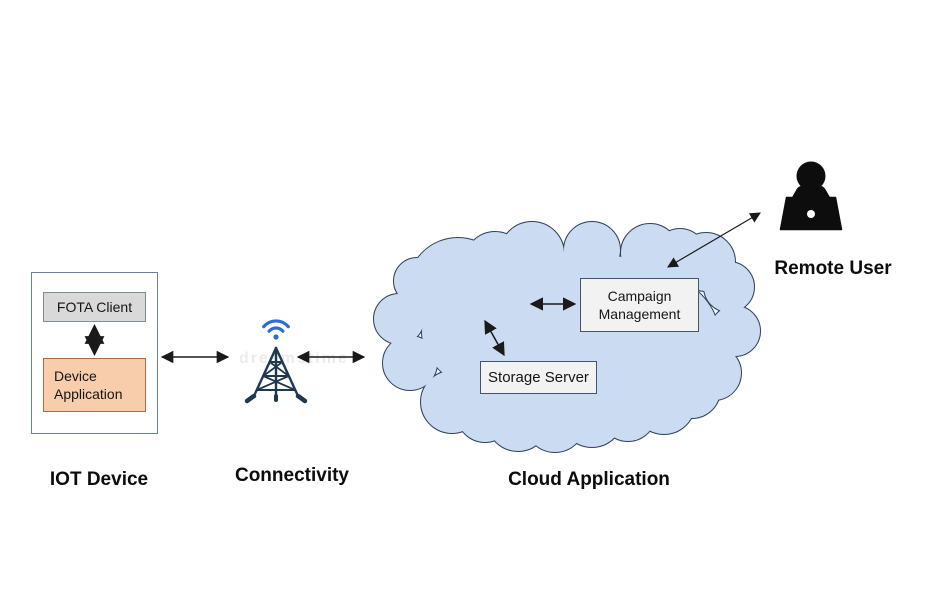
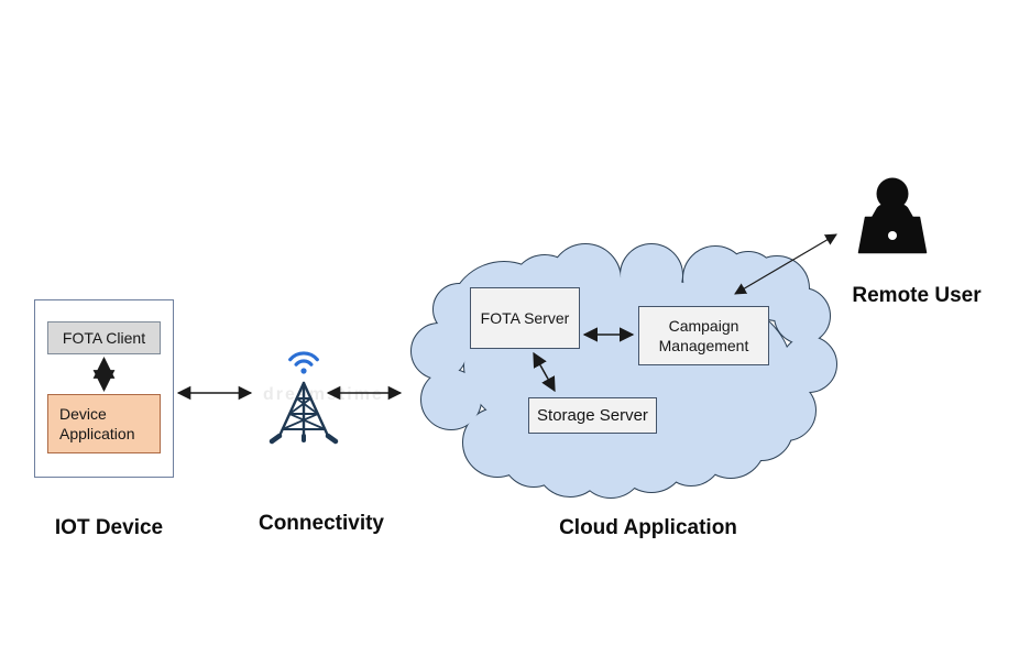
  dremstime
  FOTA Client
  Device Application
+ FOTA Server
  Campaign Management
  Storage Server
  IOT Device
  Connectivity
  Cloud Application
  Remote User
